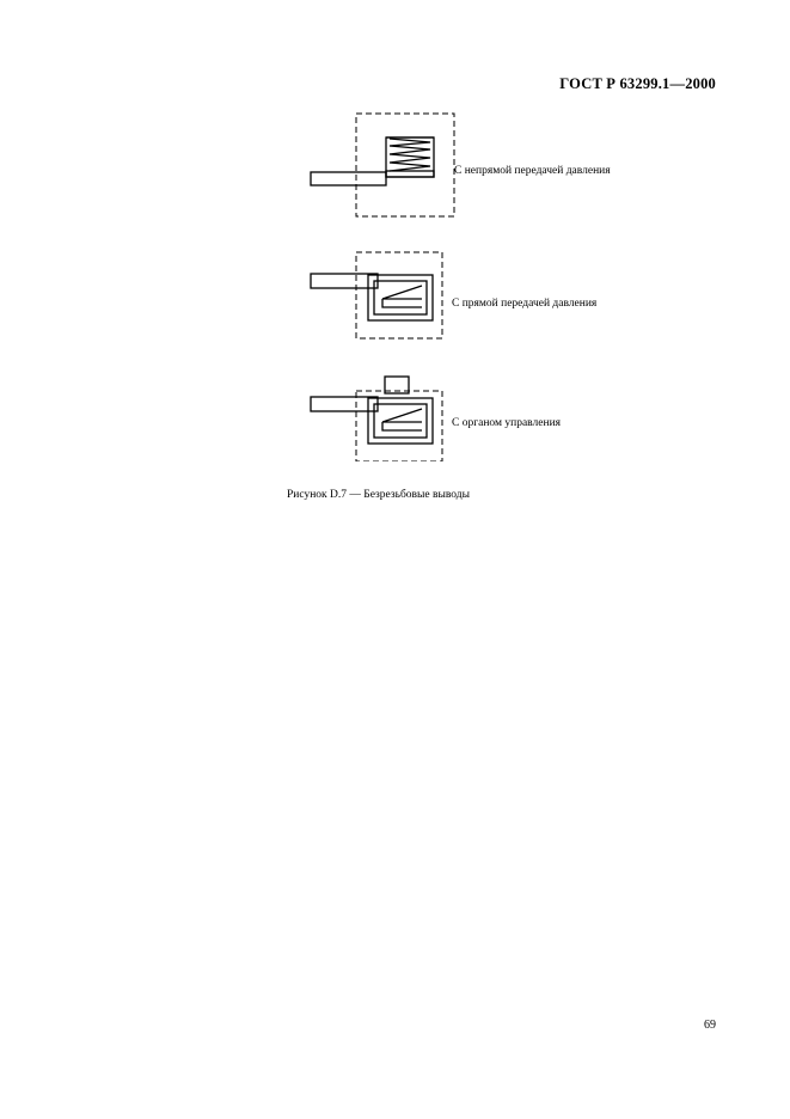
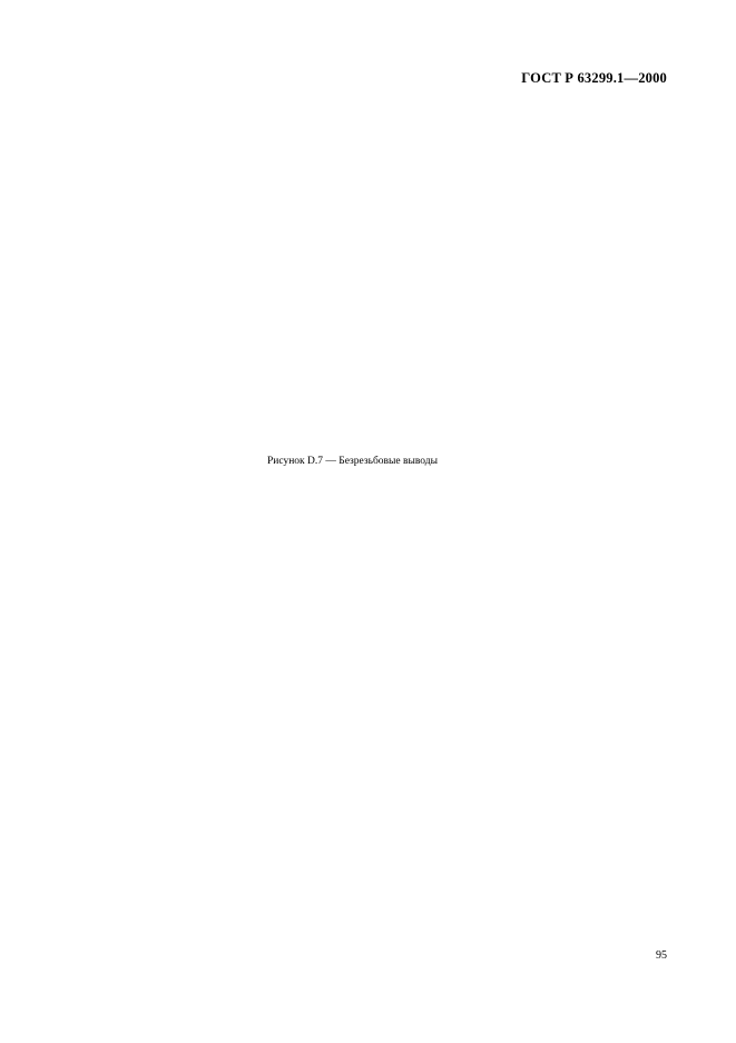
  ГОСТ Р 63299.1—2000
- С непрямой передачей давления
- С прямой передачей давления
- С органом управления
  Рисунок D.7 — Безрезьбовые выводы
- 69
+ 95
